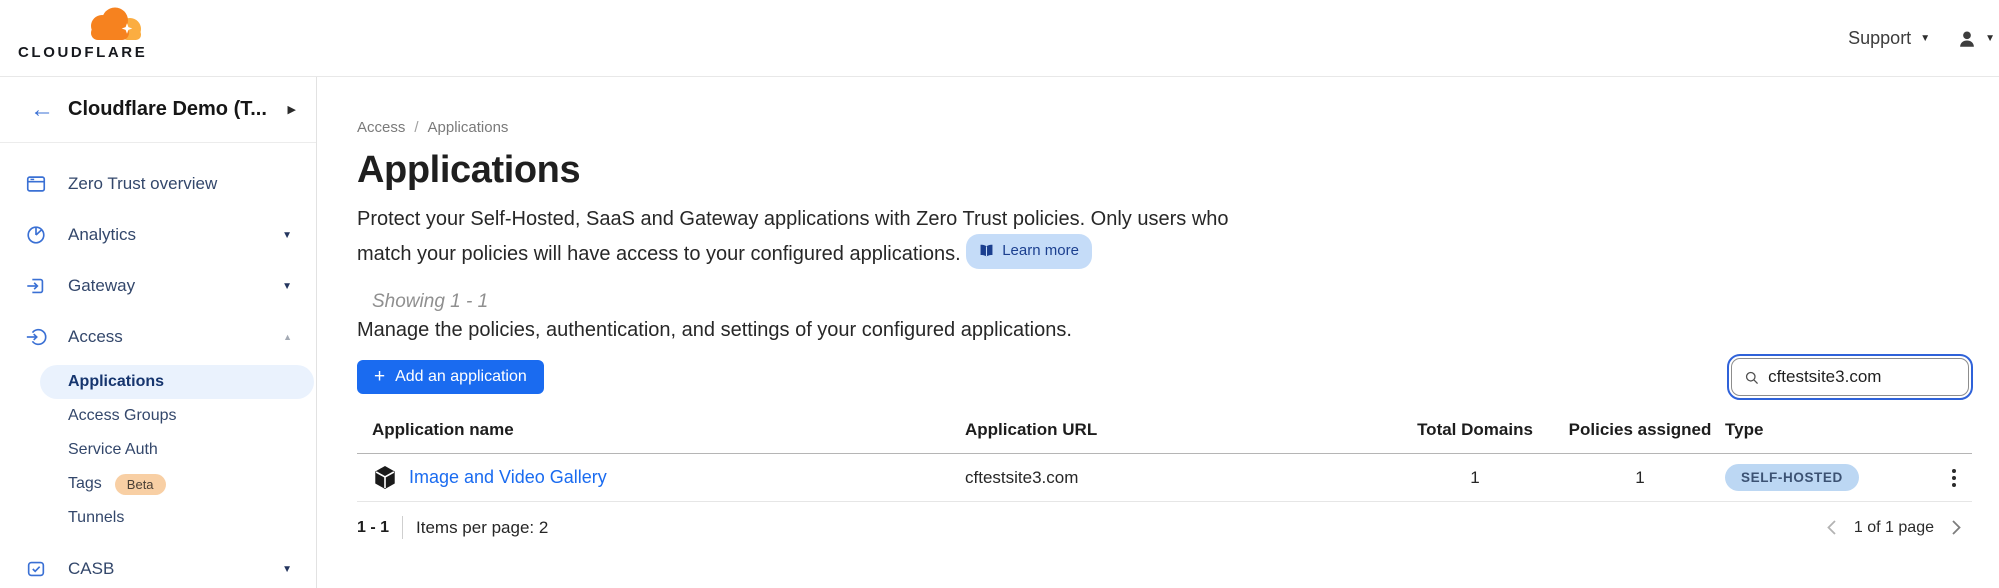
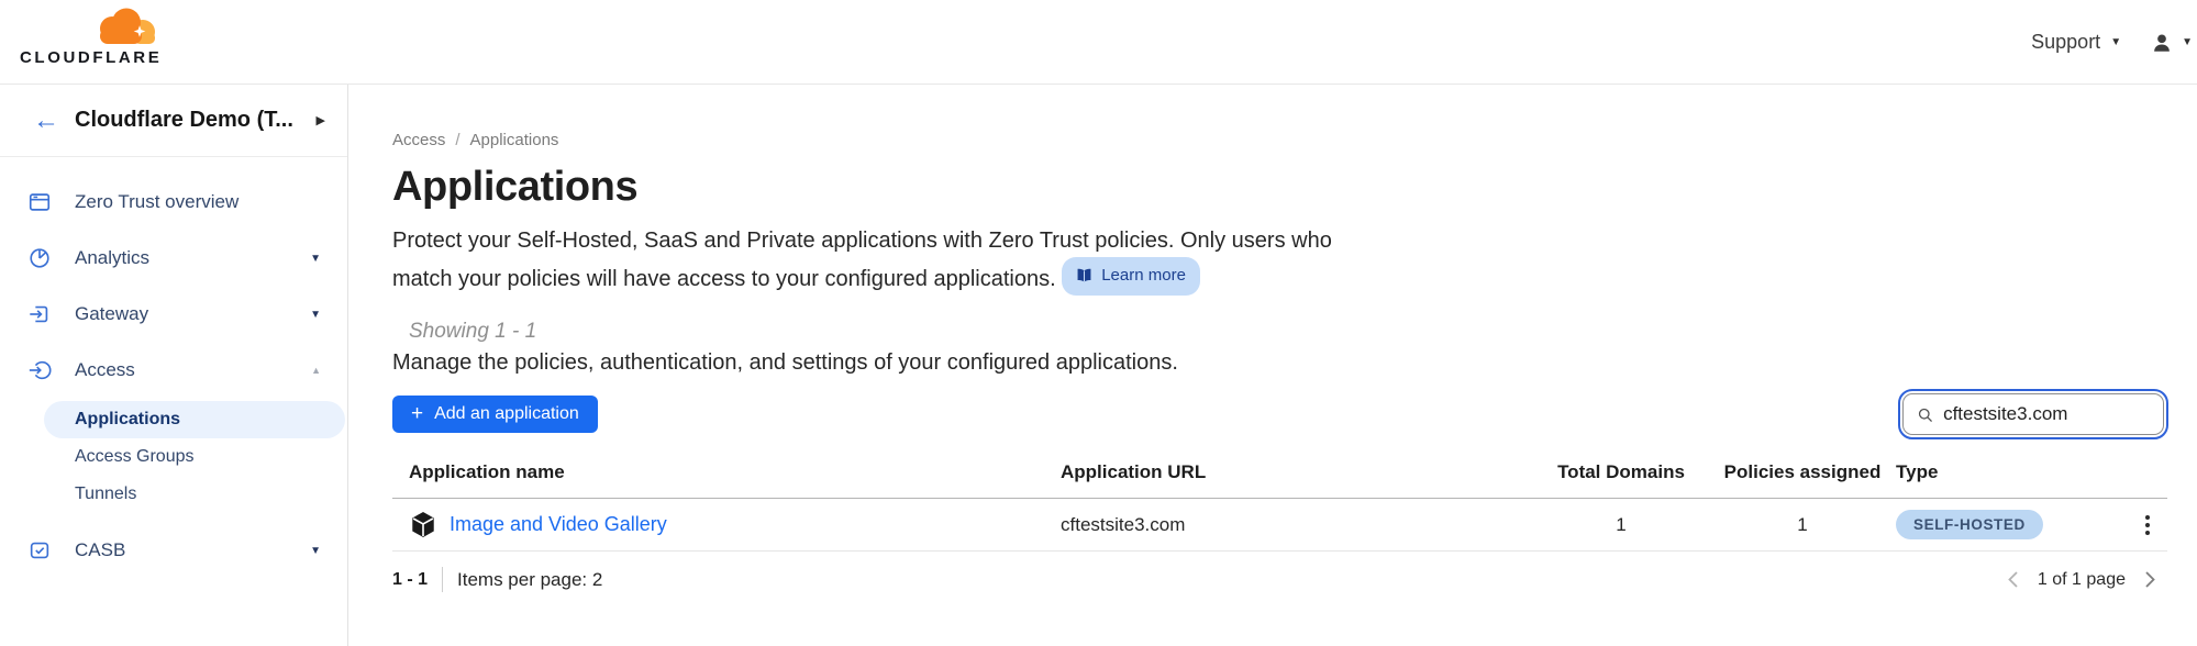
  CLOUDFLARE
  Support
  ▼
  ▼
  ←
  Cloudflare Demo (T...
  ▶
  Zero Trust overview
  Analytics
  ▼
  Gateway
  ▼
  Access
  ▲
  Applications
  Access Groups
- Service Auth
- Tags
- Beta
  Tunnels
  CASB
  ▼
  Access
  /
  Applications
  Applications
- Protect your Self-Hosted, SaaS and Gateway applications with Zero Trust policies. Only users who match your policies will have access to your configured applications.
+ Protect your Self-Hosted, SaaS and Private applications with Zero Trust policies. Only users who match your policies will have access to your configured applications.
  Learn more
  Showing 1 - 1
  Manage the policies, authentication, and settings of your configured applications.
  +
  Add an application
  cftestsite3.com
  Application name
  Application URL
  Total Domains
  Policies assigned
  Type
  Image and Video Gallery
  cftestsite3.com
  1
  1
  SELF-HOSTED
  1 - 1
  Items per page: 2
  1 of 1 page
